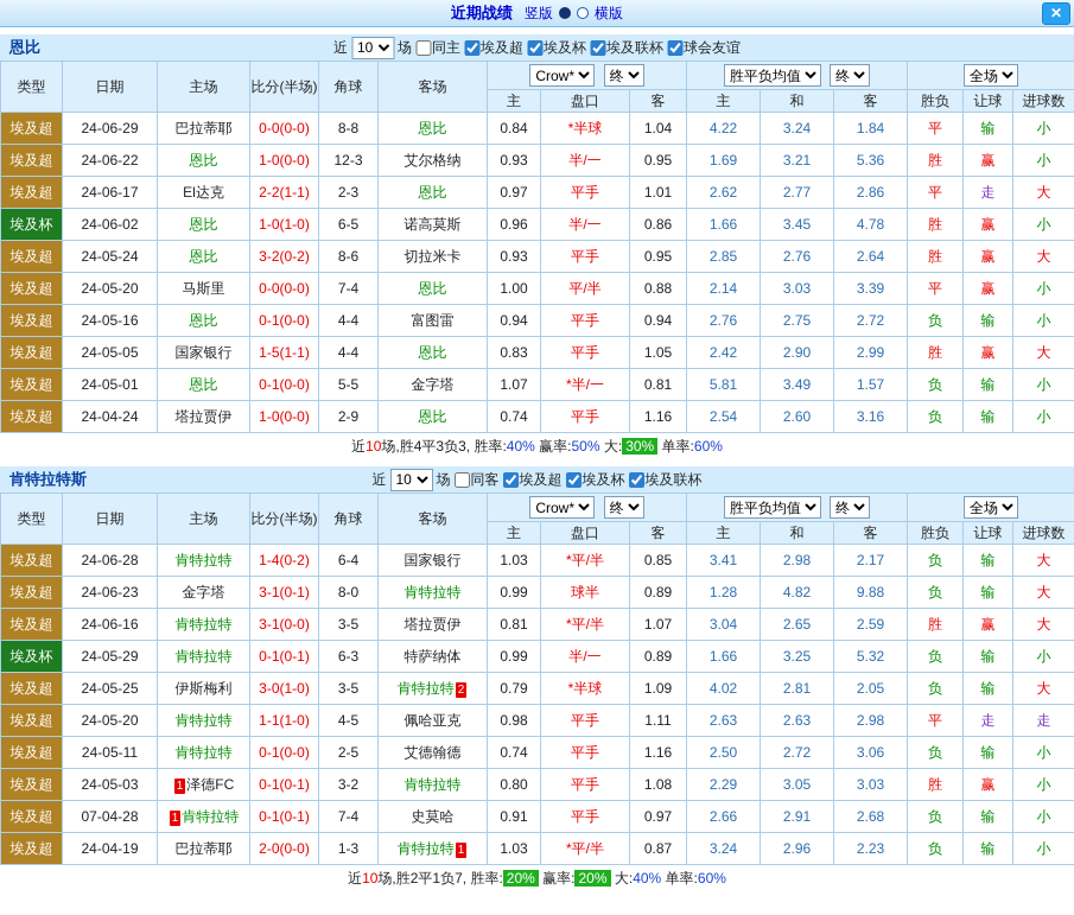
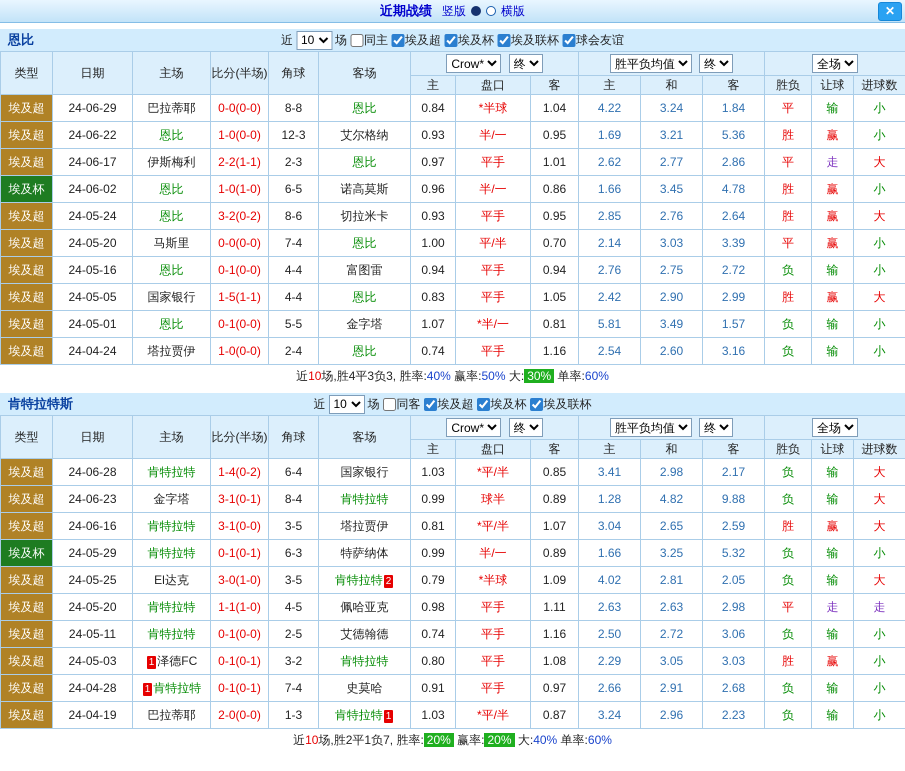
  近期战绩
  竖版
  横版
  ✕
  恩比
  近
  10
  场
  同主
  埃及超
  埃及杯
  埃及联杯
  球会友谊
  类型	日期	主场	比分(半场)	角球	客场	Crow* 终	胜平负均值 终	全场
  主	盘口	客	主	和	客	胜负	让球	进球数
  埃及超	24-06-29	巴拉蒂耶	0-0(0-0)	8-8	恩比	0.84	*半球	1.04	4.22	3.24	1.84	平	输	小
  埃及超	24-06-22	恩比	1-0(0-0)	12-3	艾尔格纳	0.93	半/一	0.95	1.69	3.21	5.36	胜	赢	小
- 埃及超	24-06-17	El达克	2-2(1-1)	2-3	恩比	0.97	平手	1.01	2.62	2.77	2.86	平	走	大
+ 埃及超	24-06-17	伊斯梅利	2-2(1-1)	2-3	恩比	0.97	平手	1.01	2.62	2.77	2.86	平	走	大
  埃及杯	24-06-02	恩比	1-0(1-0)	6-5	诺高莫斯	0.96	半/一	0.86	1.66	3.45	4.78	胜	赢	小
  埃及超	24-05-24	恩比	3-2(0-2)	8-6	切拉米卡	0.93	平手	0.95	2.85	2.76	2.64	胜	赢	大
- 埃及超	24-05-20	马斯里	0-0(0-0)	7-4	恩比	1.00	平/半	0.88	2.14	3.03	3.39	平	赢	小
+ 埃及超	24-05-20	马斯里	0-0(0-0)	7-4	恩比	1.00	平/半	0.70	2.14	3.03	3.39	平	赢	小
  埃及超	24-05-16	恩比	0-1(0-0)	4-4	富图雷	0.94	平手	0.94	2.76	2.75	2.72	负	输	小
  埃及超	24-05-05	国家银行	1-5(1-1)	4-4	恩比	0.83	平手	1.05	2.42	2.90	2.99	胜	赢	大
  埃及超	24-05-01	恩比	0-1(0-0)	5-5	金字塔	1.07	*半/一	0.81	5.81	3.49	1.57	负	输	小
- 埃及超	24-04-24	塔拉贾伊	1-0(0-0)	2-9	恩比	0.74	平手	1.16	2.54	2.60	3.16	负	输	小
+ 埃及超	24-04-24	塔拉贾伊	1-0(0-0)	2-4	恩比	0.74	平手	1.16	2.54	2.60	3.16	负	输	小
  近10场,胜4平3负3, 胜率:40% 赢率:50% 大: 30% 单率:60%
  肯特拉特斯
  近
  10
  场
  同客
  埃及超
  埃及杯
  埃及联杯
  类型	日期	主场	比分(半场)	角球	客场	Crow* 终	胜平负均值 终	全场
  主	盘口	客	主	和	客	胜负	让球	进球数
  埃及超	24-06-28	肯特拉特	1-4(0-2)	6-4	国家银行	1.03	*平/半	0.85	3.41	2.98	2.17	负	输	大
- 埃及超	24-06-23	金字塔	3-1(0-1)	8-0	肯特拉特	0.99	球半	0.89	1.28	4.82	9.88	负	输	大
+ 埃及超	24-06-23	金字塔	3-1(0-1)	8-4	肯特拉特	0.99	球半	0.89	1.28	4.82	9.88	负	输	大
  埃及超	24-06-16	肯特拉特	3-1(0-0)	3-5	塔拉贾伊	0.81	*平/半	1.07	3.04	2.65	2.59	胜	赢	大
  埃及杯	24-05-29	肯特拉特	0-1(0-1)	6-3	特萨纳体	0.99	半/一	0.89	1.66	3.25	5.32	负	输	小
- 埃及超	24-05-25	伊斯梅利	3-0(1-0)	3-5	肯特拉特 2	0.79	*半球	1.09	4.02	2.81	2.05	负	输	大
+ 埃及超	24-05-25	El达克	3-0(1-0)	3-5	肯特拉特 2	0.79	*半球	1.09	4.02	2.81	2.05	负	输	大
  埃及超	24-05-20	肯特拉特	1-1(1-0)	4-5	佩哈亚克	0.98	平手	1.11	2.63	2.63	2.98	平	走	走
  埃及超	24-05-11	肯特拉特	0-1(0-0)	2-5	艾德翰德	0.74	平手	1.16	2.50	2.72	3.06	负	输	小
  埃及超	24-05-03	1 泽德FC	0-1(0-1)	3-2	肯特拉特	0.80	平手	1.08	2.29	3.05	3.03	胜	赢	小
- 埃及超	07-04-28	1 肯特拉特	0-1(0-1)	7-4	史莫哈	0.91	平手	0.97	2.66	2.91	2.68	负	输	小
+ 埃及超	24-04-28	1 肯特拉特	0-1(0-1)	7-4	史莫哈	0.91	平手	0.97	2.66	2.91	2.68	负	输	小
  埃及超	24-04-19	巴拉蒂耶	2-0(0-0)	1-3	肯特拉特 1	1.03	*平/半	0.87	3.24	2.96	2.23	负	输	小
  近10场,胜2平1负7, 胜率: 20% 赢率: 20% 大:40% 单率:60%
